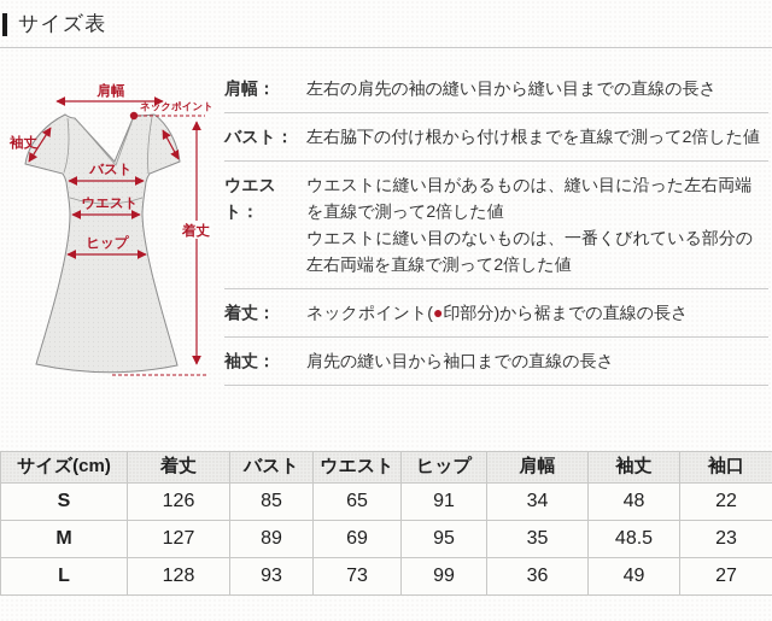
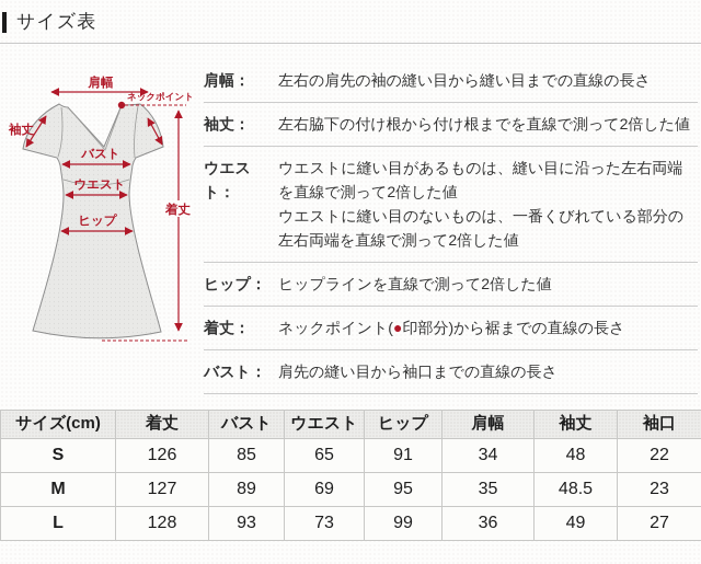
  サイズ表
  肩幅
  ネックポイント
  袖丈
  バスト
  ウエスト
  ヒップ
  着丈
  肩幅：
  左右の肩先の袖の縫い目から縫い目までの直線の長さ
- バスト：
+ 袖丈：
  左右脇下の付け根から付け根までを直線で測って2倍した値
  ウエスト：
  ウエストに縫い目があるものは、縫い目に沿った左右両端を直線で測って2倍した値
  ウエストに縫い目のないものは、一番くびれている部分の左右両端を直線で測って2倍した値
+ ヒップ：
+ ヒップラインを直線で測って2倍した値
  着丈：
  ネックポイント(●印部分)から裾までの直線の長さ
- 袖丈：
+ バスト：
  肩先の縫い目から袖口までの直線の長さ
  サイズ(cm)	着丈	バスト	ウエスト	ヒップ	肩幅	袖丈	袖口
  S	126	85	65	91	34	48	22
  M	127	89	69	95	35	48.5	23
  L	128	93	73	99	36	49	27
